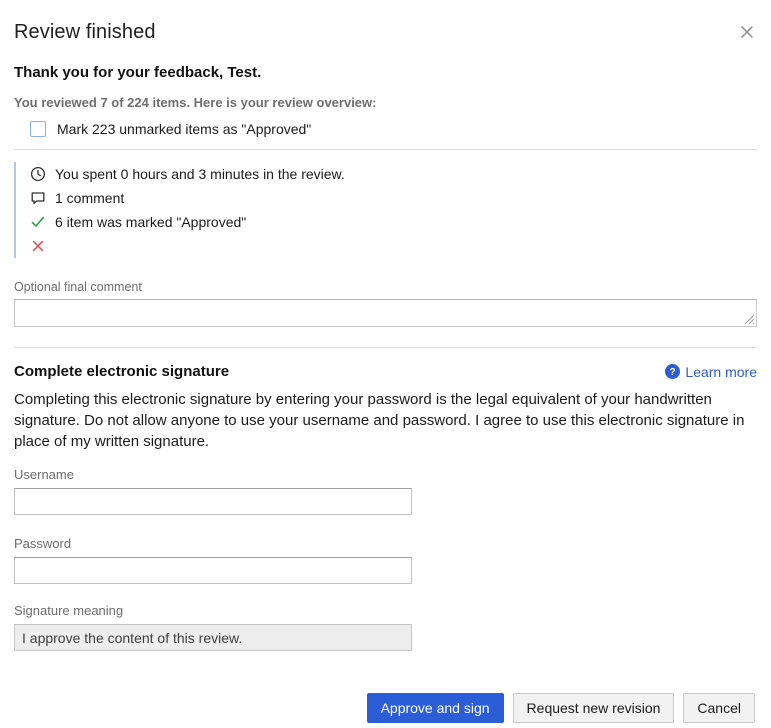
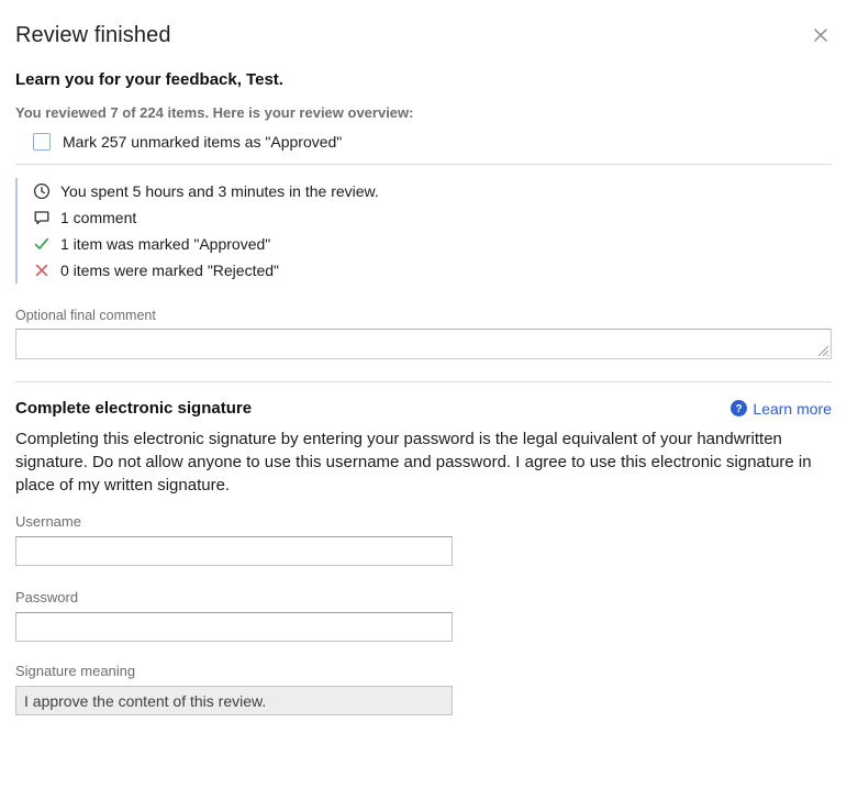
  Review finished
- Thank you for your feedback, Test.
+ Learn you for your feedback, Test.
  You reviewed 7 of 224 items. Here is your review overview:
- Mark 223 unmarked items as "Approved"
+ Mark 257 unmarked items as "Approved"
- You spent 0 hours and 3 minutes in the review.
+ You spent 5 hours and 3 minutes in the review.
  1 comment
- 6 item was marked "Approved"
+ 1 item was marked "Approved"
+ 0 items were marked "Rejected"
  Optional final comment
  Complete electronic signature
  ?
  Learn more
- Completing this electronic signature by entering your password is the legal equivalent of your handwritten signature. Do not allow anyone to use your username and password. I agree to use this electronic signature in place of my written signature.
+ Completing this electronic signature by entering your password is the legal equivalent of your handwritten signature. Do not allow anyone to use this username and password. I agree to use this electronic signature in place of my written signature.
  Username
  Password
  Signature meaning
  I approve the content of this review.
- Approve and sign
- Request new revision
- Cancel
